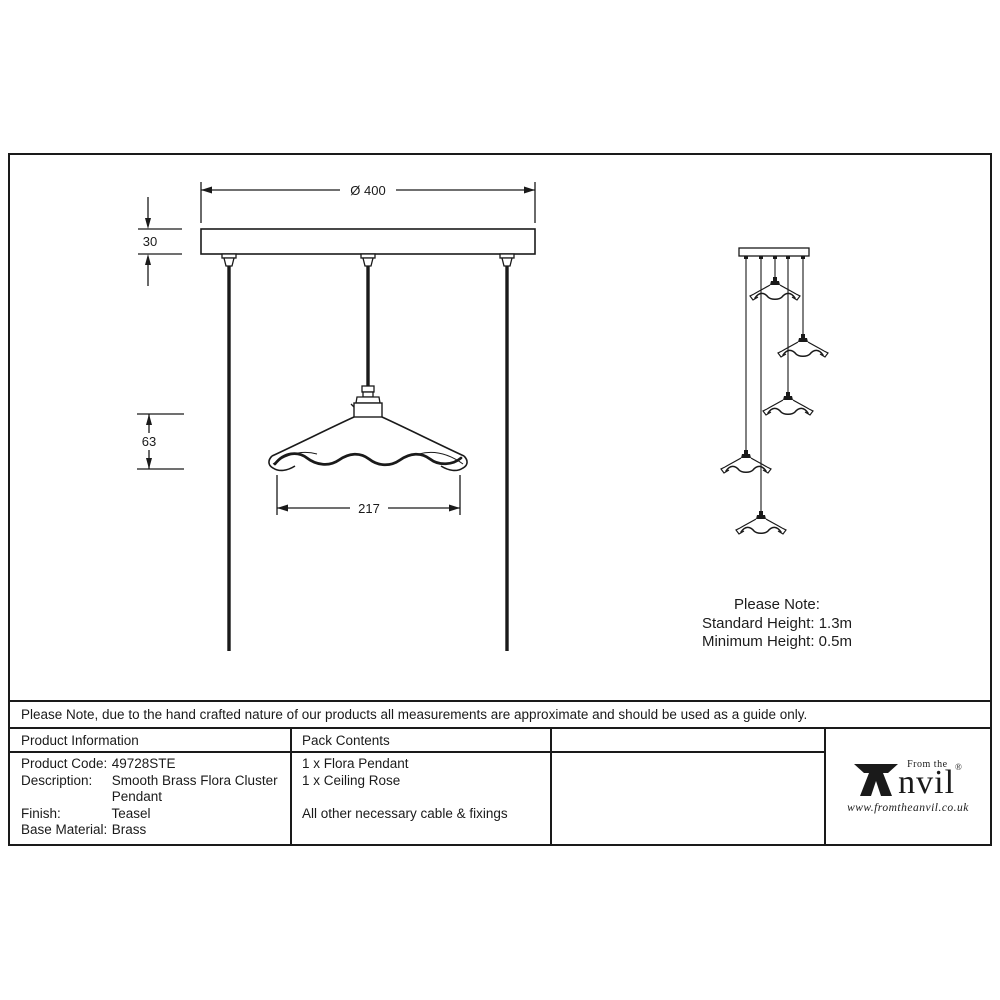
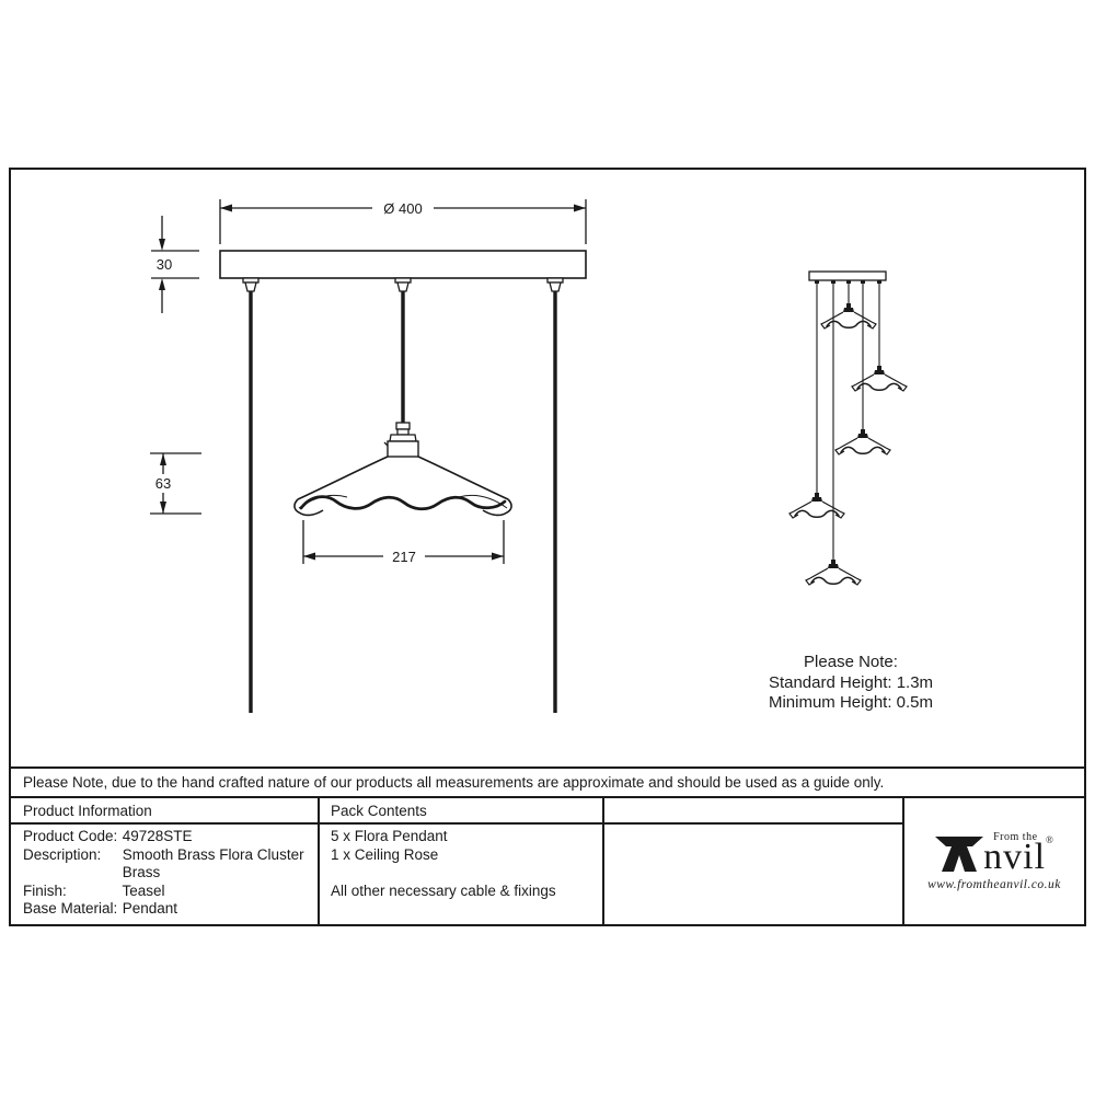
  Ø 400
  30
  63
  217
  Please Note:
  Standard Height: 1.3m
  Minimum Height: 0.5m
  Please Note, due to the hand crafted nature of our products all measurements are approximate and should be used as a guide only.
  Product Information
  Pack Contents
  Product Code: 49728STE
  Description: Smooth Brass Flora Cluster
- Pendant
+ Brass
  Finish: Teasel
- Base Material: Brass
+ Base Material: Pendant
- 1 x Flora Pendant
+ 5 x Flora Pendant
  1 x Ceiling Rose
  All other necessary cable & fixings
  From the
  nvil
  ®
  www.fromtheanvil.co.uk
